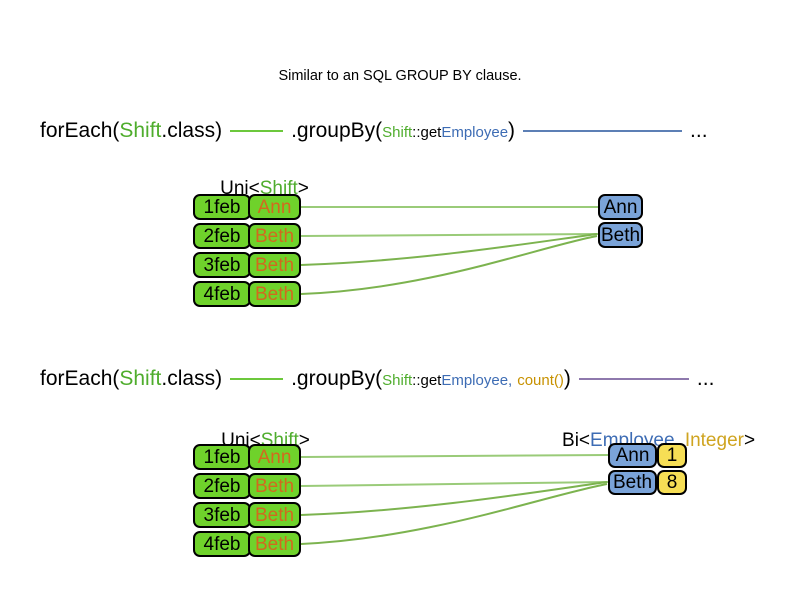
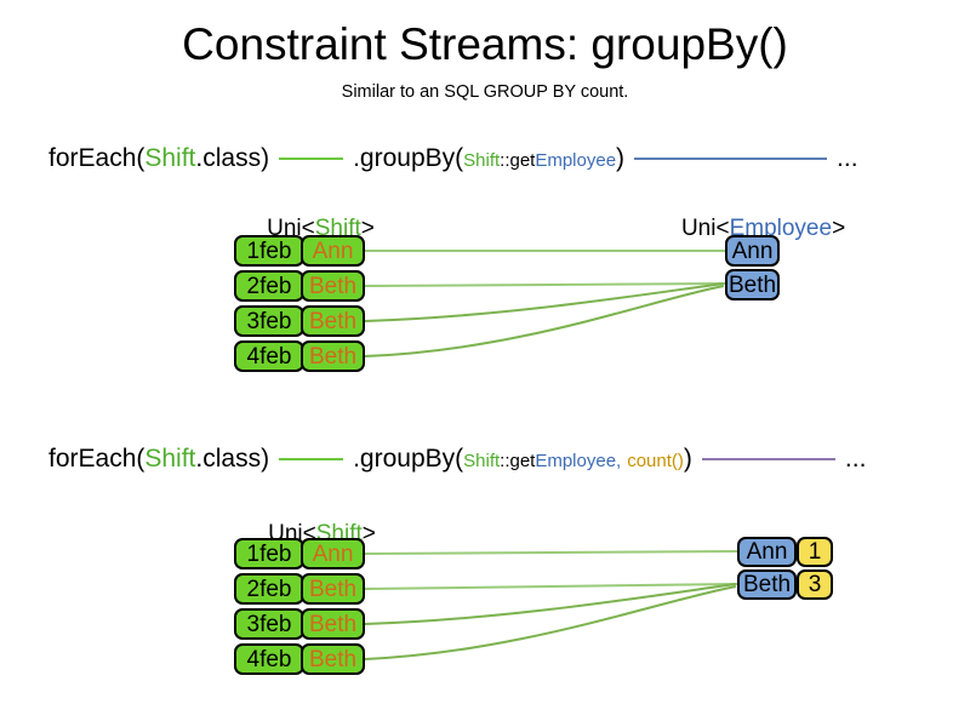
+ Constraint Streams: groupBy()
- Similar to an SQL GROUP BY clause.
+ Similar to an SQL GROUP BY count.
  forEach(
  Shift
  .class)
  .groupBy(
  Shift
  ::get
  Employee
  )
  ...
  Uni<Shift>
+ Uni<Employee>
  1feb
  Ann
  2feb
  Beth
  3feb
  Beth
  4feb
  Beth
  Ann
  Beth
  forEach(
  Shift
  .class)
  .groupBy(
  Shift
  ::get
  Employee,
  count()
  )
  ...
  Uni<Shift>
- Bi<Employee, Integer>
  1feb
  Ann
  2feb
  Beth
  3feb
  Beth
  4feb
  Beth
  Ann
  1
  Beth
- 8
+ 3
